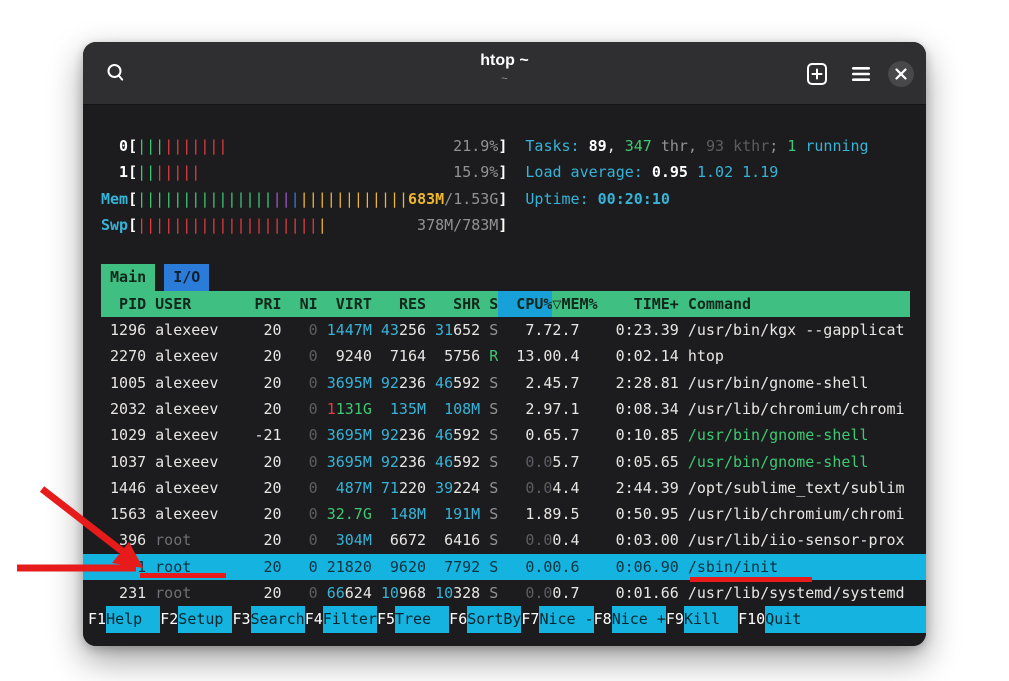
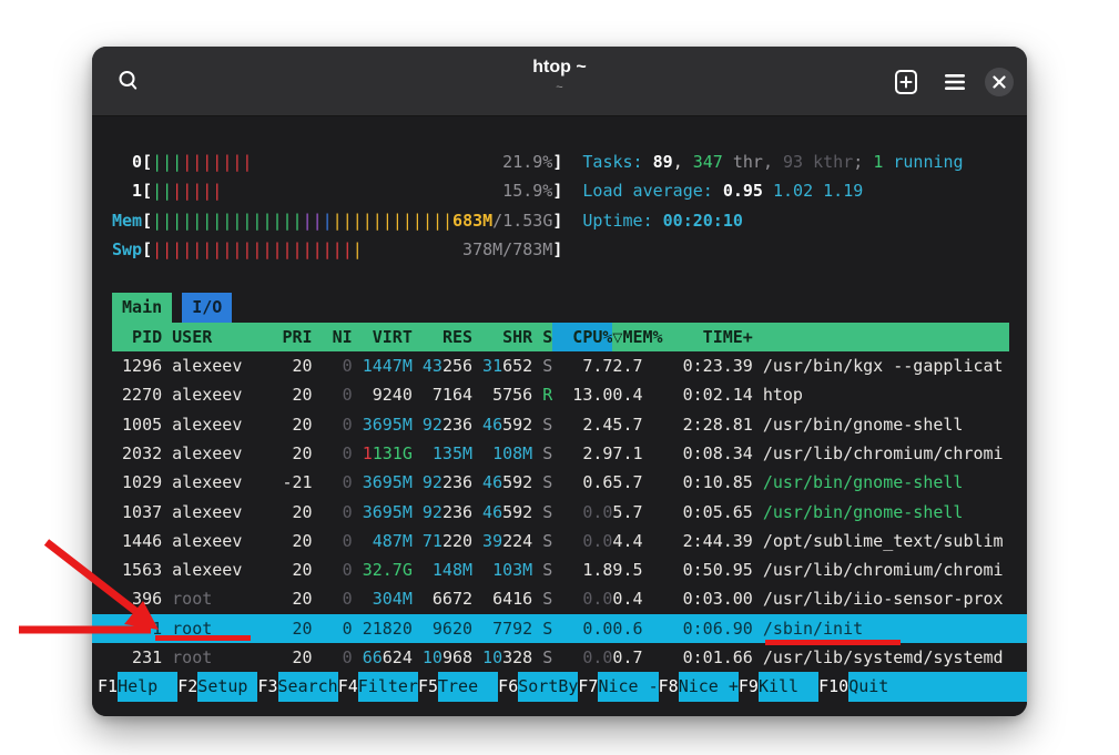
  htop ~
  ~
  0
  [
  |||
  |||||||
  21.9%
  ]
  Tasks: 89, 347 thr, 93 kthr; 1 running
  1
  [
  ||
  |||||
  15.9%
  ]
  Load average: 0.95 1.02 1.19
  Mem
  [
  |||||||||||||||
  ||
  |
  ||||||||||||
  683M
  /1.53G
  ]
  Uptime: 00:20:10
  Swp
  [
  ||||||||||||||||||||
  |
  378M/783M
  ]
  Main
  I/O
  PID
  USER
  PRI
  NI
  VIRT
  RES
  SHR
  S
  CPU%
  ▽MEM%
  TIME+
- Command
  1296
  alexeev
  20
  0
  1447M
  43256
  31652
  S
  7.7
  2.7
  0:23.39
  /usr/bin/kgx --gapplicat
  2270
  alexeev
  20
  0
  9240
  7164
  5756
  R
  13.0
  0.4
  0:02.14
  htop
  1005
  alexeev
  20
  0
  3695M
  92236
  46592
  S
  2.4
  5.7
  2:28.81
  /usr/bin/gnome-shell
  2032
  alexeev
  20
  0
  1131G
  135M
  108M
  S
  2.9
  7.1
  0:08.34
  /usr/lib/chromium/chromi
  1029
  alexeev
  -21
  0
  3695M
  92236
  46592
  S
  0.6
  5.7
  0:10.85
  /usr/bin/gnome-shell
  1037
  alexeev
  20
  0
  3695M
  92236
  46592
  S
  0.0
  5.7
  0:05.65
  /usr/bin/gnome-shell
  1446
  alexeev
  20
  0
  487M
  71220
  39224
  S
  0.0
  4.4
  2:44.39
  /opt/sublime_text/sublim
  1563
  alexeev
  20
  0
  32.7G
  148M
- 191M
+ 103M
  S
  1.8
  9.5
  0:50.95
  /usr/lib/chromium/chromi
  396
  root
  20
  0
  304M
  6672
  6416
  S
  0.0
  0.4
  0:03.00
  /usr/lib/iio-sensor-prox
  root
  20
  0
  21820
  9620
  7792
  S
  0.0
  0.6
  0:06.90
  /sbin/init
  231
  root
  20
  0
  66624
  10968
  10328
  S
  0.0
  0.7
  0:01.66
  /usr/lib/systemd/systemd
  F1
  Help
  F2
  Setup
  F3
  Search
  F4
  Filter
  F5
  Tree
  F6
  SortBy
  F7
  Nice -
  F8
  Nice +
  F9
  Kill
  F10
  Quit
